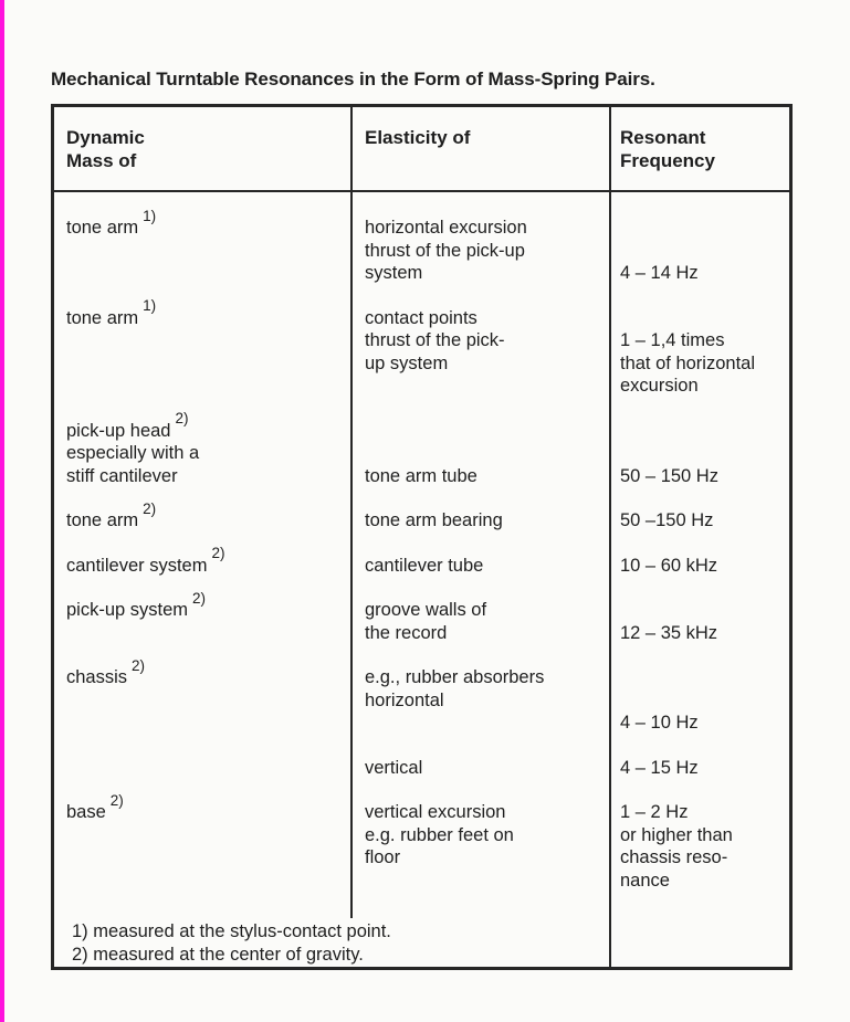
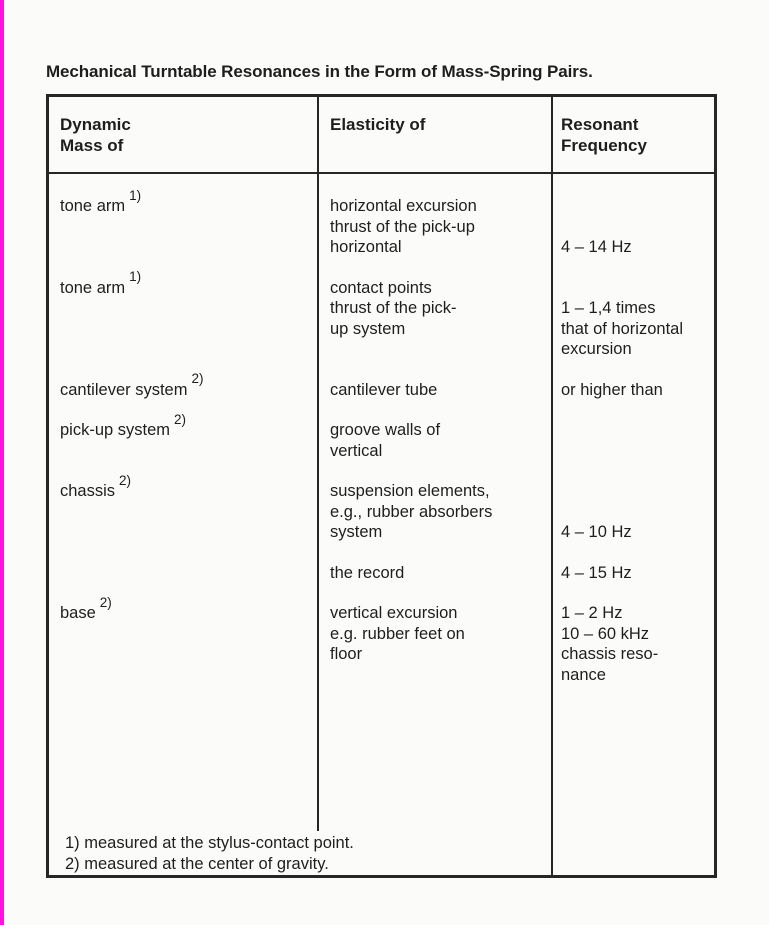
  Mechanical Turntable Resonances in the Form of Mass-Spring Pairs.
  Dynamic
  Mass of
  Elasticity of
  Resonant
  Frequency
  tone arm1)
  horizontal excursion
  thrust of the pick-up
- system
+ horizontal
  4 – 14 Hz
  tone arm1)
  contact points
  thrust of the pick-
  up system
  1 – 1,4 times
  that of horizontal
  excursion
- pick-up head2)
- especially with a
- stiff cantilever
- tone arm tube
- 50 – 150 Hz
- tone arm2)
- tone arm bearing
- 50 –150 Hz
  cantilever system2)
  cantilever tube
- 10 – 60 kHz
+ or higher than
  pick-up system2)
  groove walls of
- the record
+ vertical
- 12 – 35 kHz
  chassis2)
+ suspension elements,
  e.g., rubber absorbers
- horizontal
+ system
  4 – 10 Hz
- vertical
+ the record
  4 – 15 Hz
  base2)
  vertical excursion
  e.g. rubber feet on
  floor
  1 – 2 Hz
- or higher than
+ 10 – 60 kHz
  chassis reso-
  nance
  1) measured at the stylus-contact point.
  2) measured at the center of gravity.
